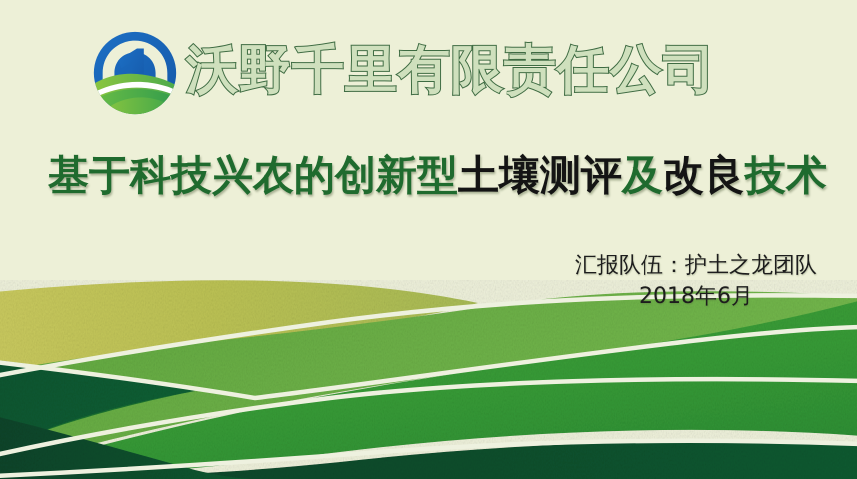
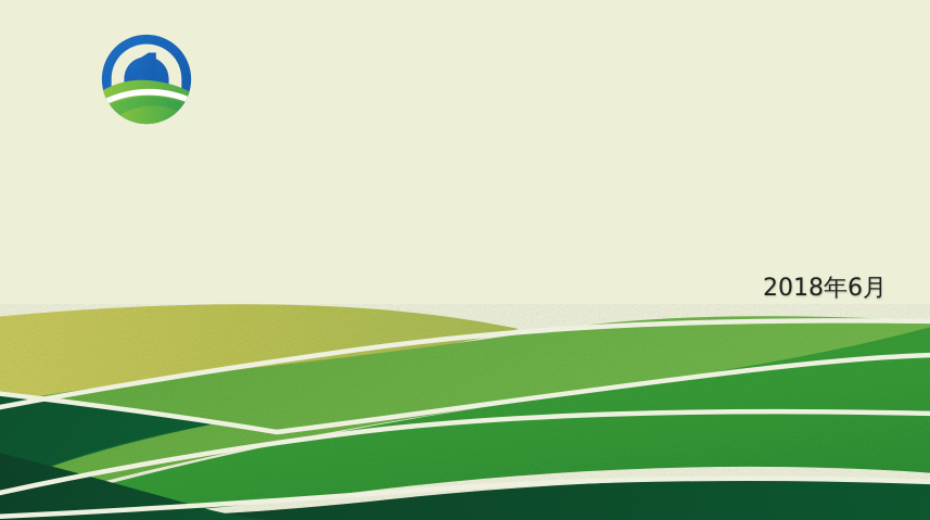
- 沃野千里有限责任公司
- 基于科技兴农的创新型土壤测评及改良技术
- 汇报队伍：护土之龙团队
  2018年6月
